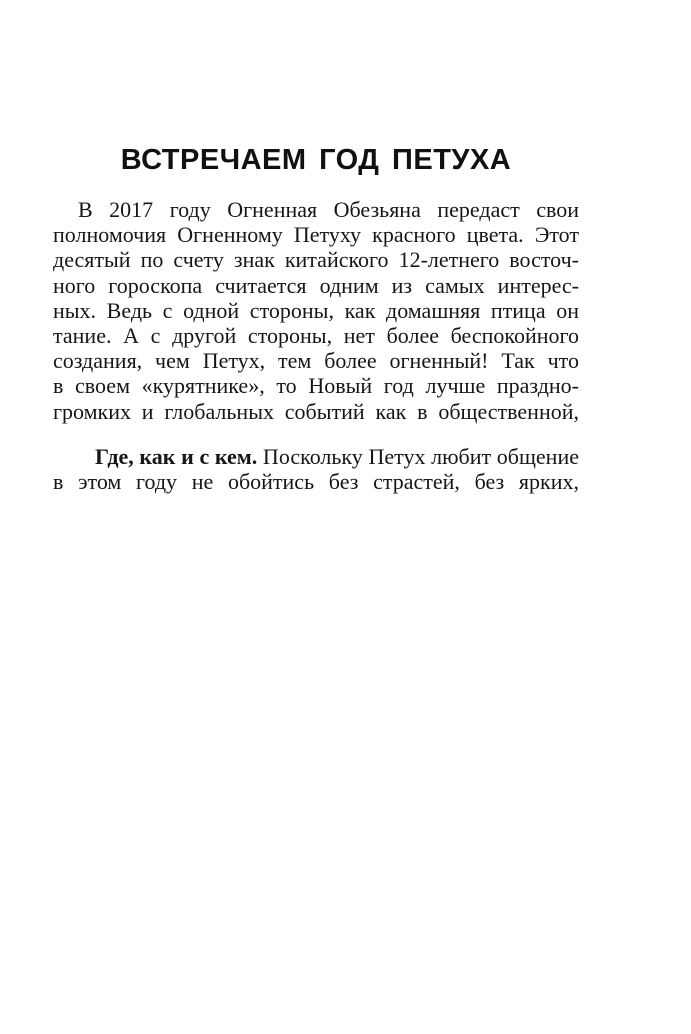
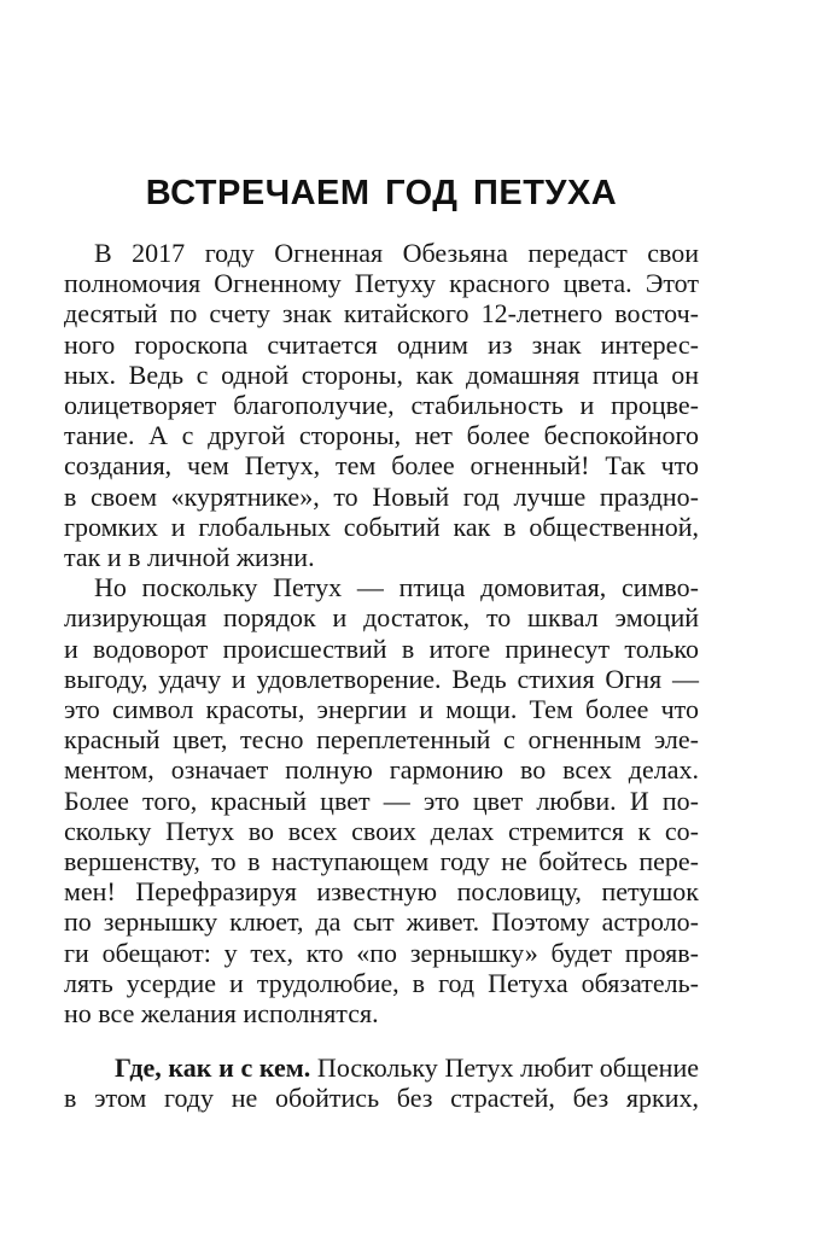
  ВСТРЕЧАЕМ ГОД ПЕТУХА
  В 2017 году Огненная Обезьяна передаст свои
  полномочия Огненному Петуху красного цвета. Этот
  десятый по счету знак китайского 12-летнего восточ-
- ного гороскопа считается одним из самых интерес-
+ ного гороскопа считается одним из знак интерес-
  ных. Ведь с одной стороны, как домашняя птица он
+ олицетворяет благополучие, стабильность и процве-
  тание. А с другой стороны, нет более беспокойного
  создания, чем Петух, тем более огненный! Так что
  в своем «курятнике», то Новый год лучше праздно-
  громких и глобальных событий как в общественной,
+ так и в личной жизни.
+ Но поскольку Петух — птица домовитая, симво-
+ лизирующая порядок и достаток, то шквал эмоций
+ и водоворот происшествий в итоге принесут только
+ выгоду, удачу и удовлетворение. Ведь стихия Огня —
+ это символ красоты, энергии и мощи. Тем более что
+ красный цвет, тесно переплетенный с огненным эле-
+ ментом, означает полную гармонию во всех делах.
+ Более того, красный цвет — это цвет любви. И по-
+ скольку Петух во всех своих делах стремится к со-
+ вершенству, то в наступающем году не бойтесь пере-
+ мен! Перефразируя известную пословицу, петушок
+ по зернышку клюет, да сыт живет. Поэтому астроло-
+ ги обещают: у тех, кто «по зернышку» будет прояв-
+ лять усердие и трудолюбие, в год Петуха обязатель-
+ но все желания исполнятся.
  Где, как и с кем. Поскольку Петух любит общение
  в этом году не обойтись без страстей, без ярких,
